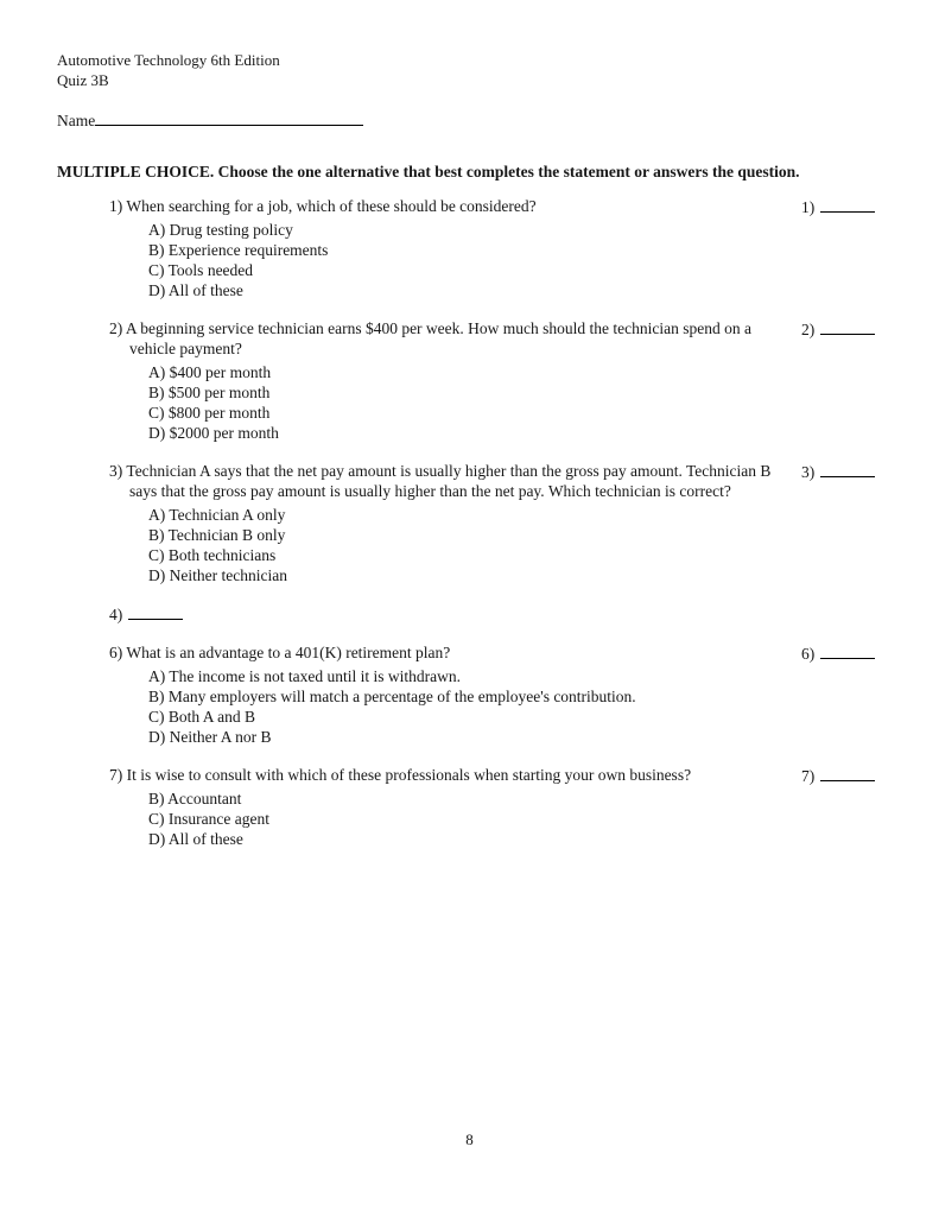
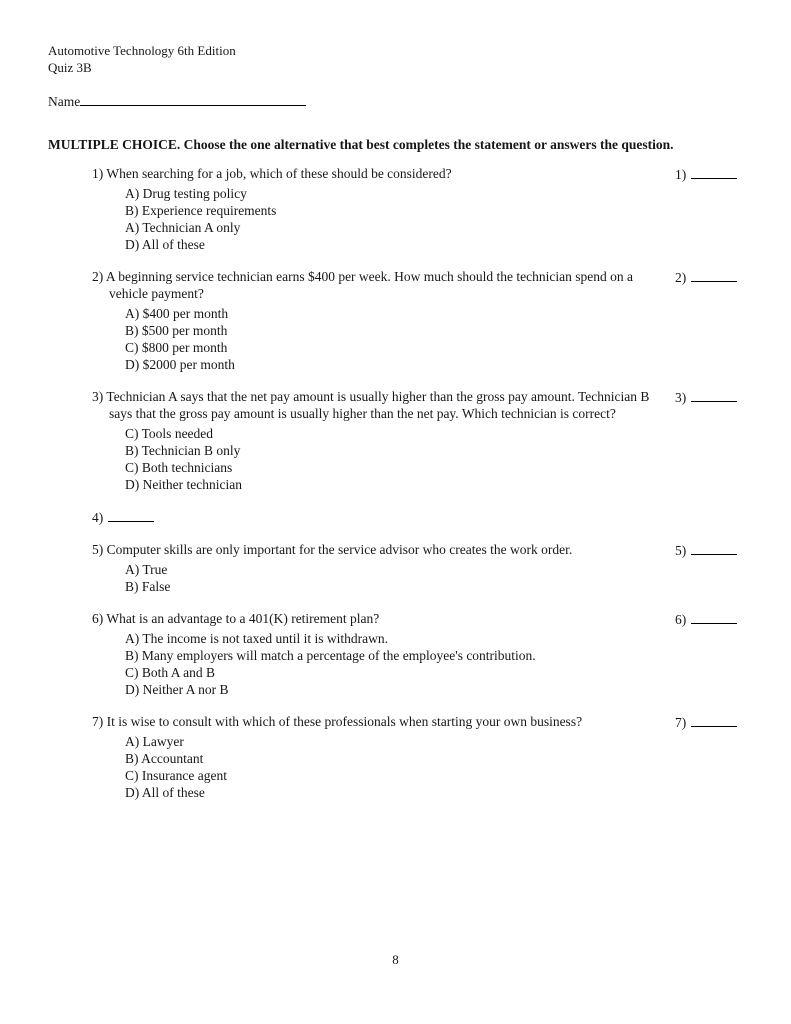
  Automotive Technology 6th Edition
  Quiz 3B
  Name
  MULTIPLE CHOICE. Choose the one alternative that best completes the statement or answers the question.
  1) When searching for a job, which of these should be considered?
  A) Drug testing policy
  B) Experience requirements
- C) Tools needed
+ A) Technician A only
  D) All of these
  1)
  2) A beginning service technician earns $400 per week. How much should the technician spend on a vehicle payment?
  A) $400 per month
  B) $500 per month
  C) $800 per month
  D) $2000 per month
  2)
  3) Technician A says that the net pay amount is usually higher than the gross pay amount. Technician B says that the gross pay amount is usually higher than the net pay. Which technician is correct?
- A) Technician A only
+ C) Tools needed
  B) Technician B only
  C) Both technicians
  D) Neither technician
  3)
  4)
+ 5) Computer skills are only important for the service advisor who creates the work order.
+ A) True
+ B) False
+ 5)
  6) What is an advantage to a 401(K) retirement plan?
  A) The income is not taxed until it is withdrawn.
  B) Many employers will match a percentage of the employee's contribution.
  C) Both A and B
  D) Neither A nor B
  6)
  7) It is wise to consult with which of these professionals when starting your own business?
+ A) Lawyer
  B) Accountant
  C) Insurance agent
  D) All of these
  7)
  8
